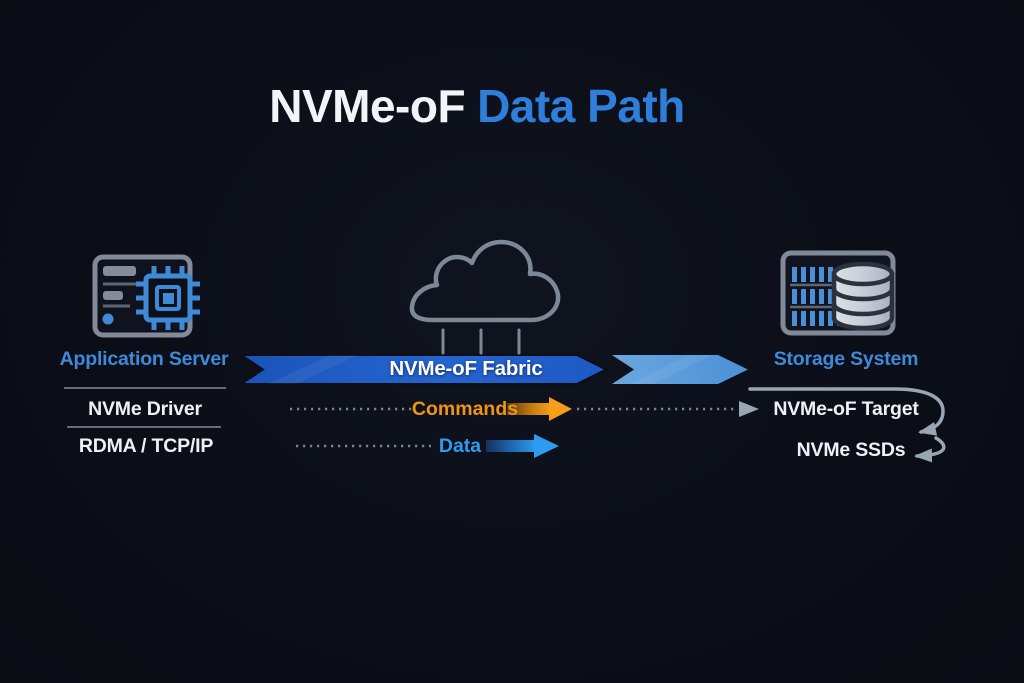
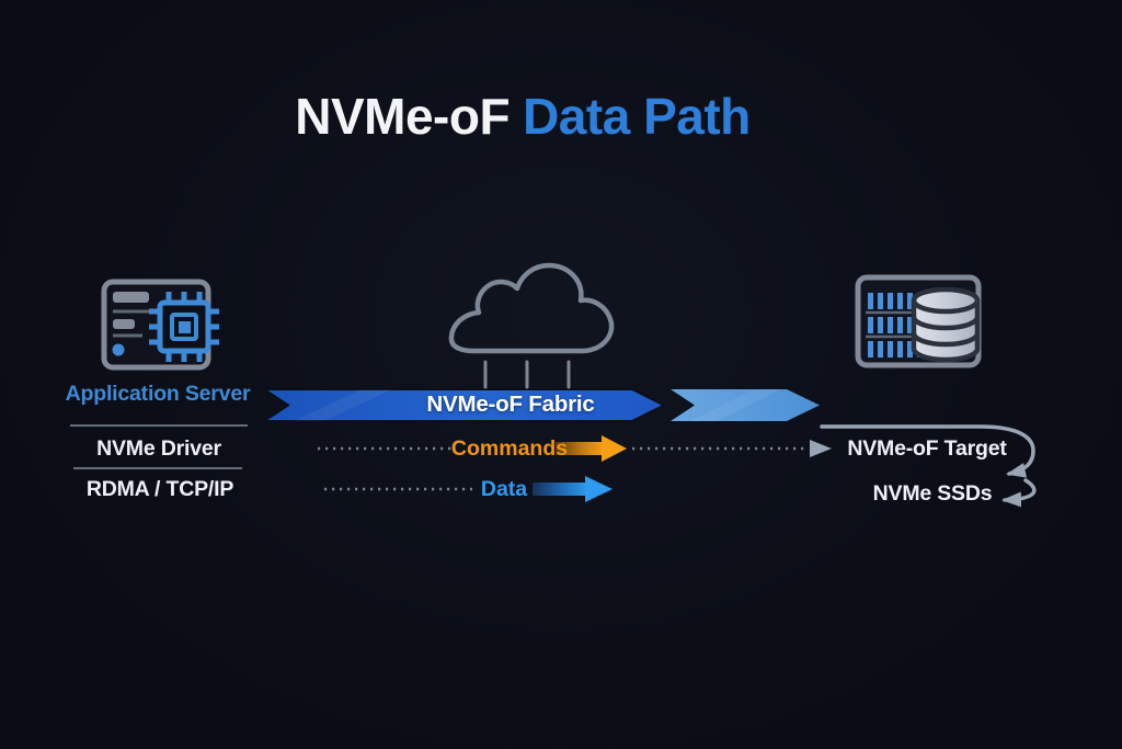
  NVMe-oF Data Path
  Application Server
- Storage System
  NVMe-oF Fabric
  NVMe Driver
  RDMA / TCP/IP
  Commands
  Data
  NVMe-oF Target
  NVMe SSDs
